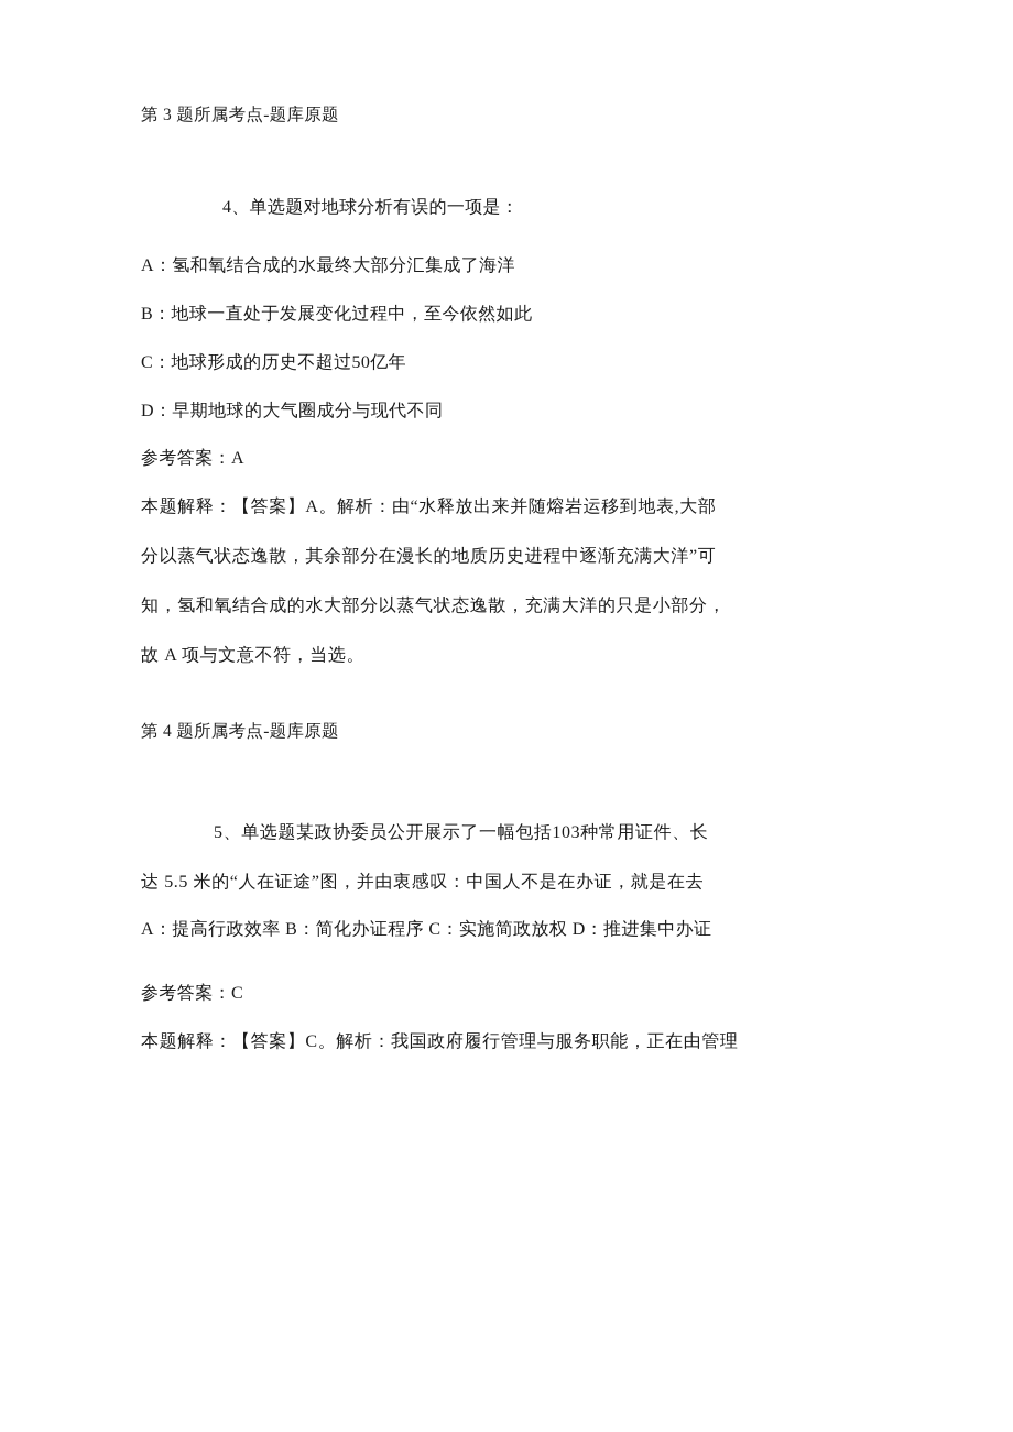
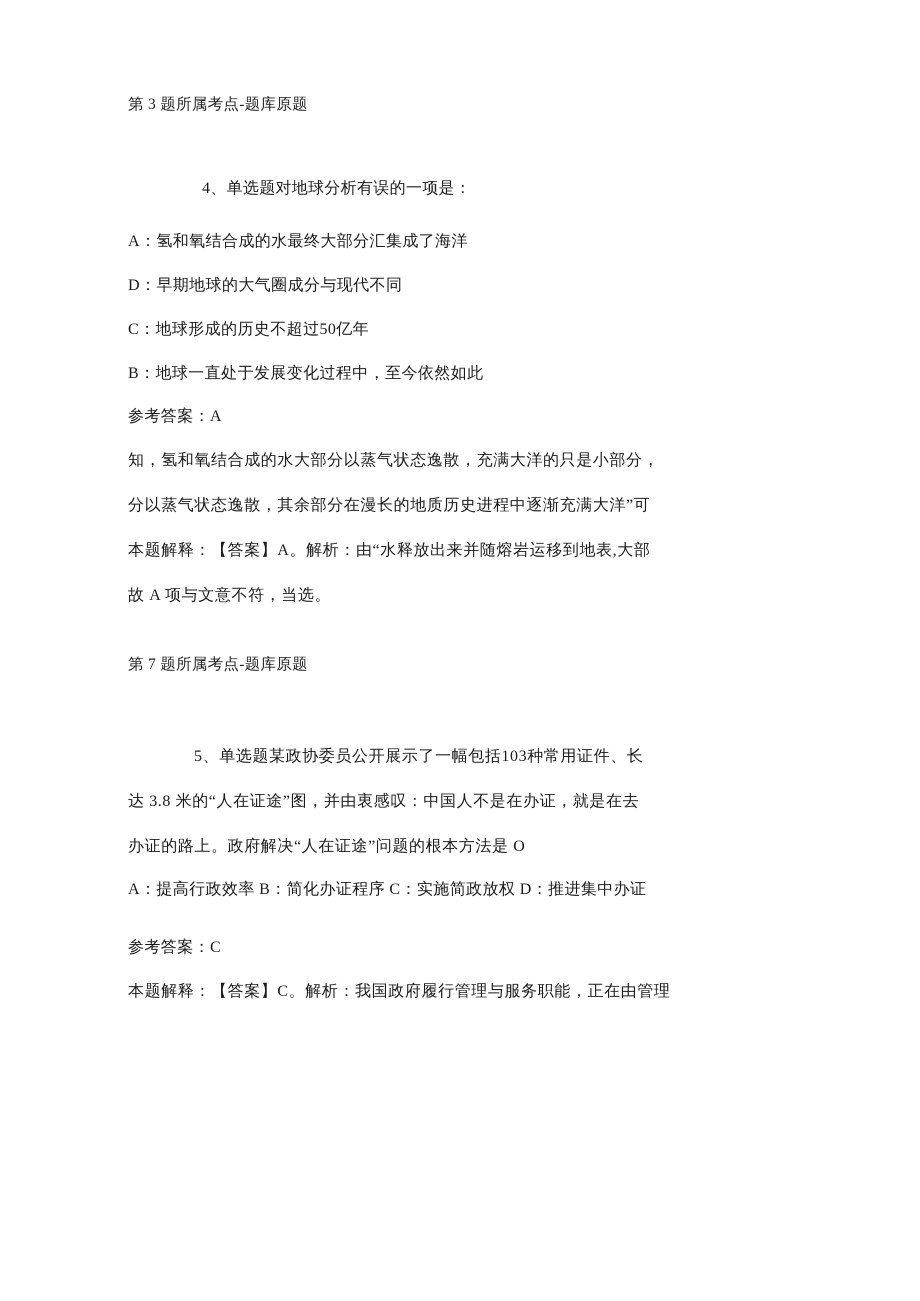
  第 3 题所属考点-题库原题
  4、单选题对地球分析有误的一项是：
  A：氢和氧结合成的水最终大部分汇集成了海洋
- B：地球一直处于发展变化过程中，至今依然如此
+ D：早期地球的大气圈成分与现代不同
  C：地球形成的历史不超过50亿年
- D：早期地球的大气圈成分与现代不同
+ B：地球一直处于发展变化过程中，至今依然如此
  参考答案：A
- 本题解释：【答案】A。解析：由“水释放出来并随熔岩运移到地表,大部
+ 知，氢和氧结合成的水大部分以蒸气状态逸散，充满大洋的只是小部分，
  分以蒸气状态逸散，其余部分在漫长的地质历史进程中逐渐充满大洋”可
- 知，氢和氧结合成的水大部分以蒸气状态逸散，充满大洋的只是小部分，
+ 本题解释：【答案】A。解析：由“水释放出来并随熔岩运移到地表,大部
  故 A 项与文意不符，当选。
- 第 4 题所属考点-题库原题
+ 第 7 题所属考点-题库原题
  5、单选题某政协委员公开展示了一幅包括103种常用证件、长
- 达 5.5 米的“人在证途”图，并由衷感叹：中国人不是在办证，就是在去
+ 达 3.8 米的“人在证途”图，并由衷感叹：中国人不是在办证，就是在去
+ 办证的路上。政府解决“人在证途”问题的根本方法是 O
  A：提高行政效率 B：简化办证程序 C：实施简政放权 D：推进集中办证
  参考答案：C
  本题解释：【答案】C。解析：我国政府履行管理与服务职能，正在由管理
